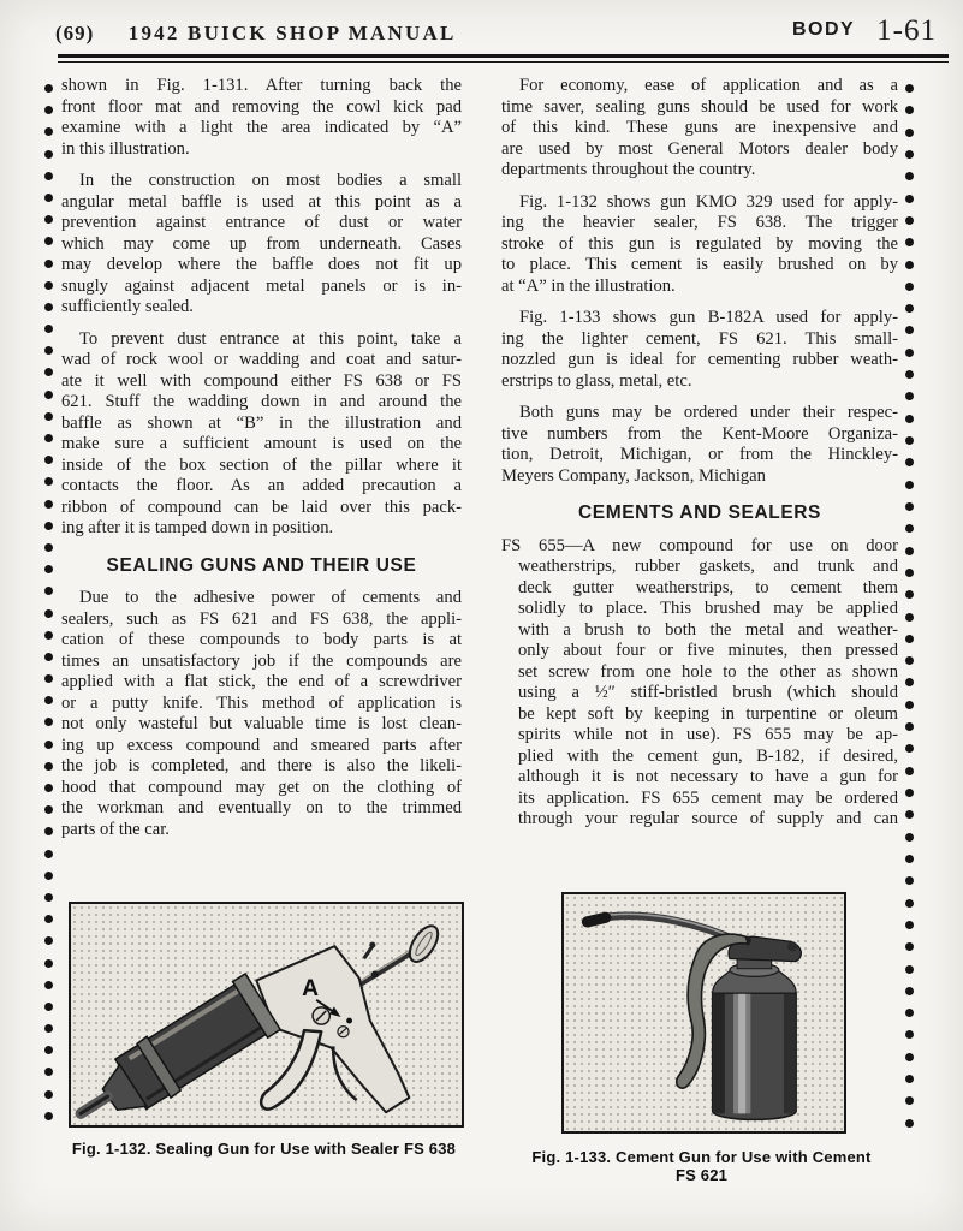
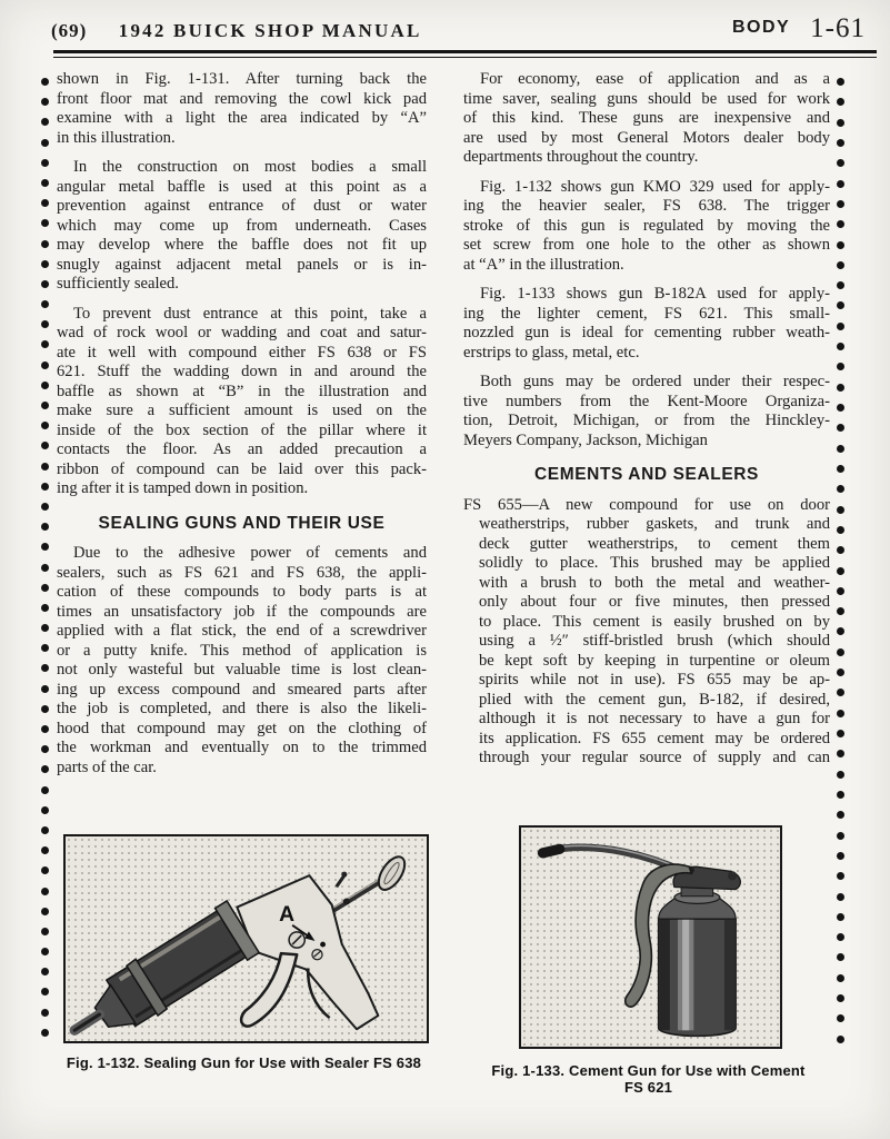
  (69) 1942 BUICK SHOP MANUAL
  BODY 1-61
  shown in Fig. 1-131. After turning back the
  front floor mat and removing the cowl kick pad
  examine with a light the area indicated by “A”
  in this illustration.
  In the construction on most bodies a small
  angular metal baffle is used at this point as a
  prevention against entrance of dust or water
  which may come up from underneath. Cases
  may develop where the baffle does not fit up
  snugly against adjacent metal panels or is in-
  sufficiently sealed.
  To prevent dust entrance at this point, take a
  wad of rock wool or wadding and coat and satur-
  ate it well with compound either FS 638 or FS
  621. Stuff the wadding down in and around the
  baffle as shown at “B” in the illustration and
  make sure a sufficient amount is used on the
  inside of the box section of the pillar where it
  contacts the floor. As an added precaution a
  ribbon of compound can be laid over this pack-
  ing after it is tamped down in position.
  SEALING GUNS AND THEIR USE
  Due to the adhesive power of cements and
  sealers, such as FS 621 and FS 638, the appli-
  cation of these compounds to body parts is at
  times an unsatisfactory job if the compounds are
  applied with a flat stick, the end of a screwdriver
  or a putty knife. This method of application is
  not only wasteful but valuable time is lost clean-
  ing up excess compound and smeared parts after
  the job is completed, and there is also the likeli-
  hood that compound may get on the clothing of
  the workman and eventually on to the trimmed
  parts of the car.
  For economy, ease of application and as a
  time saver, sealing guns should be used for work
  of this kind. These guns are inexpensive and
  are used by most General Motors dealer body
  departments throughout the country.
  Fig. 1-132 shows gun KMO 329 used for apply-
  ing the heavier sealer, FS 638. The trigger
  stroke of this gun is regulated by moving the
- to place. This cement is easily brushed on by
+ set screw from one hole to the other as shown
  at “A” in the illustration.
  Fig. 1-133 shows gun B-182A used for apply-
  ing the lighter cement, FS 621. This small-
  nozzled gun is ideal for cementing rubber weath-
  erstrips to glass, metal, etc.
  Both guns may be ordered under their respec-
  tive numbers from the Kent-Moore Organiza-
  tion, Detroit, Michigan, or from the Hinckley-
  Meyers Company, Jackson, Michigan
  CEMENTS AND SEALERS
  FS 655—A new compound for use on door
  weatherstrips, rubber gaskets, and trunk and
  deck gutter weatherstrips, to cement them
  solidly to place. This brushed may be applied
  with a brush to both the metal and weather-
  only about four or five minutes, then pressed
- set screw from one hole to the other as shown
+ to place. This cement is easily brushed on by
  using a ½″ stiff-bristled brush (which should
  be kept soft by keeping in turpentine or oleum
  spirits while not in use). FS 655 may be ap-
  plied with the cement gun, B-182, if desired,
  although it is not necessary to have a gun for
  its application. FS 655 cement may be ordered
  through your regular source of supply and can
  A
  Fig. 1-132. Sealing Gun for Use with Sealer FS 638
  Fig. 1-133. Cement Gun for Use with Cement FS 621
